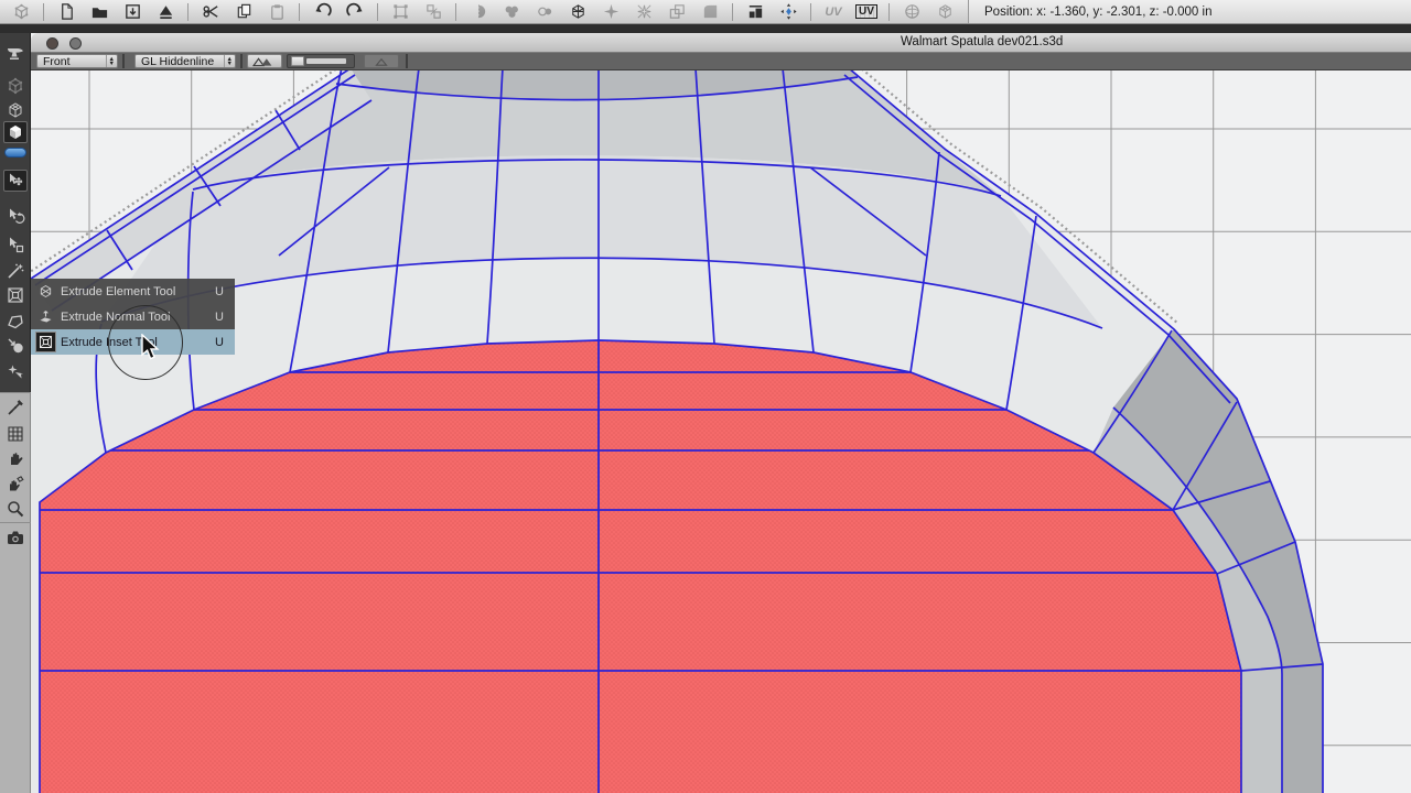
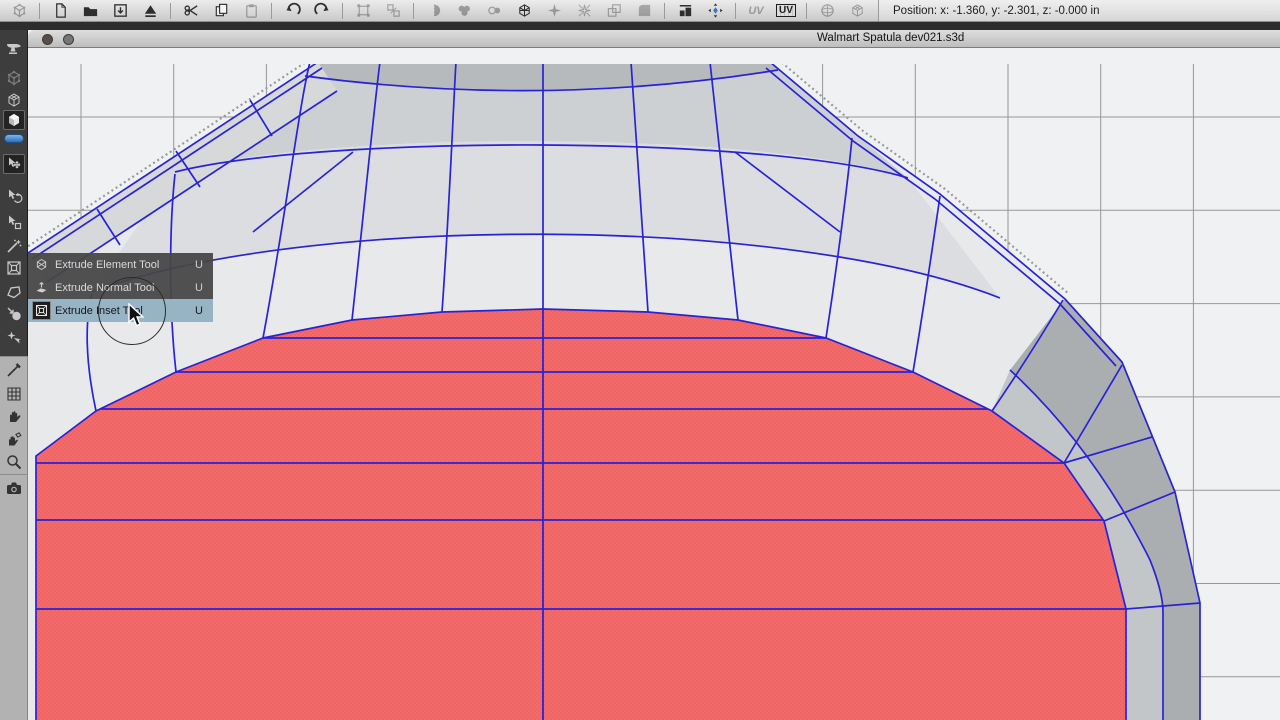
  UV
  UV
  Position: x: -1.360, y: -2.301, z: -0.000 in
  Walmart Spatula dev021.s3d
- Front
- GL Hiddenline
  Extrude Element Tool
  U
  Extrude Normal Tool
  U
  Extrude Inset Tol
  U
